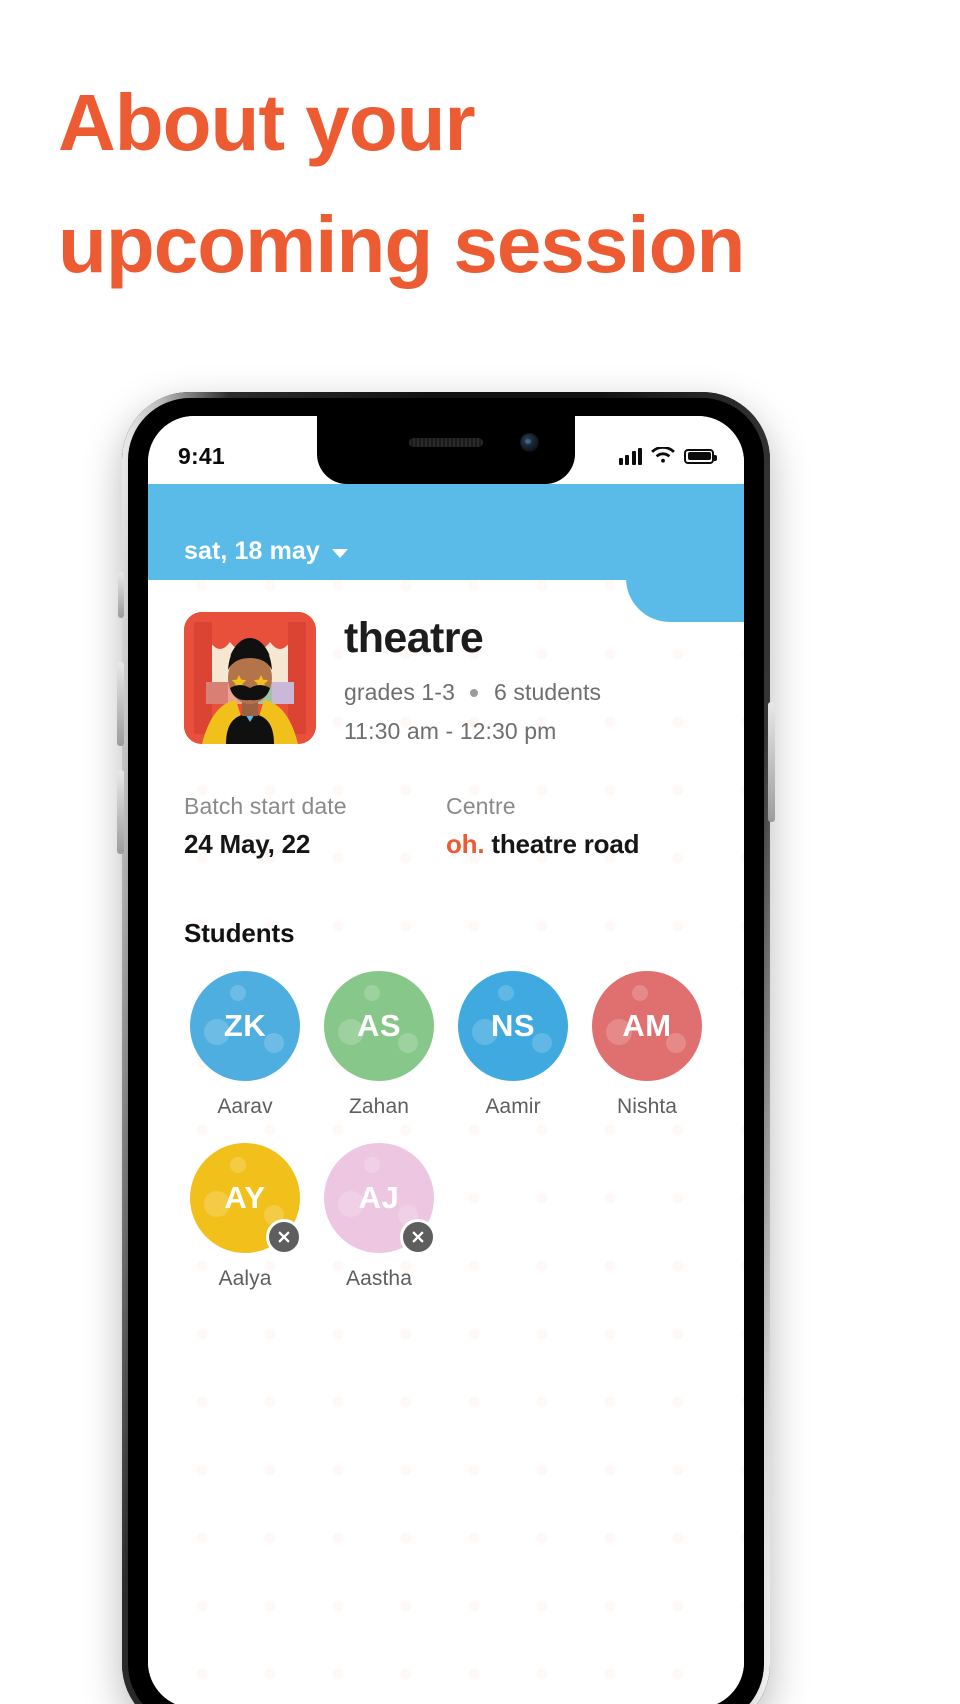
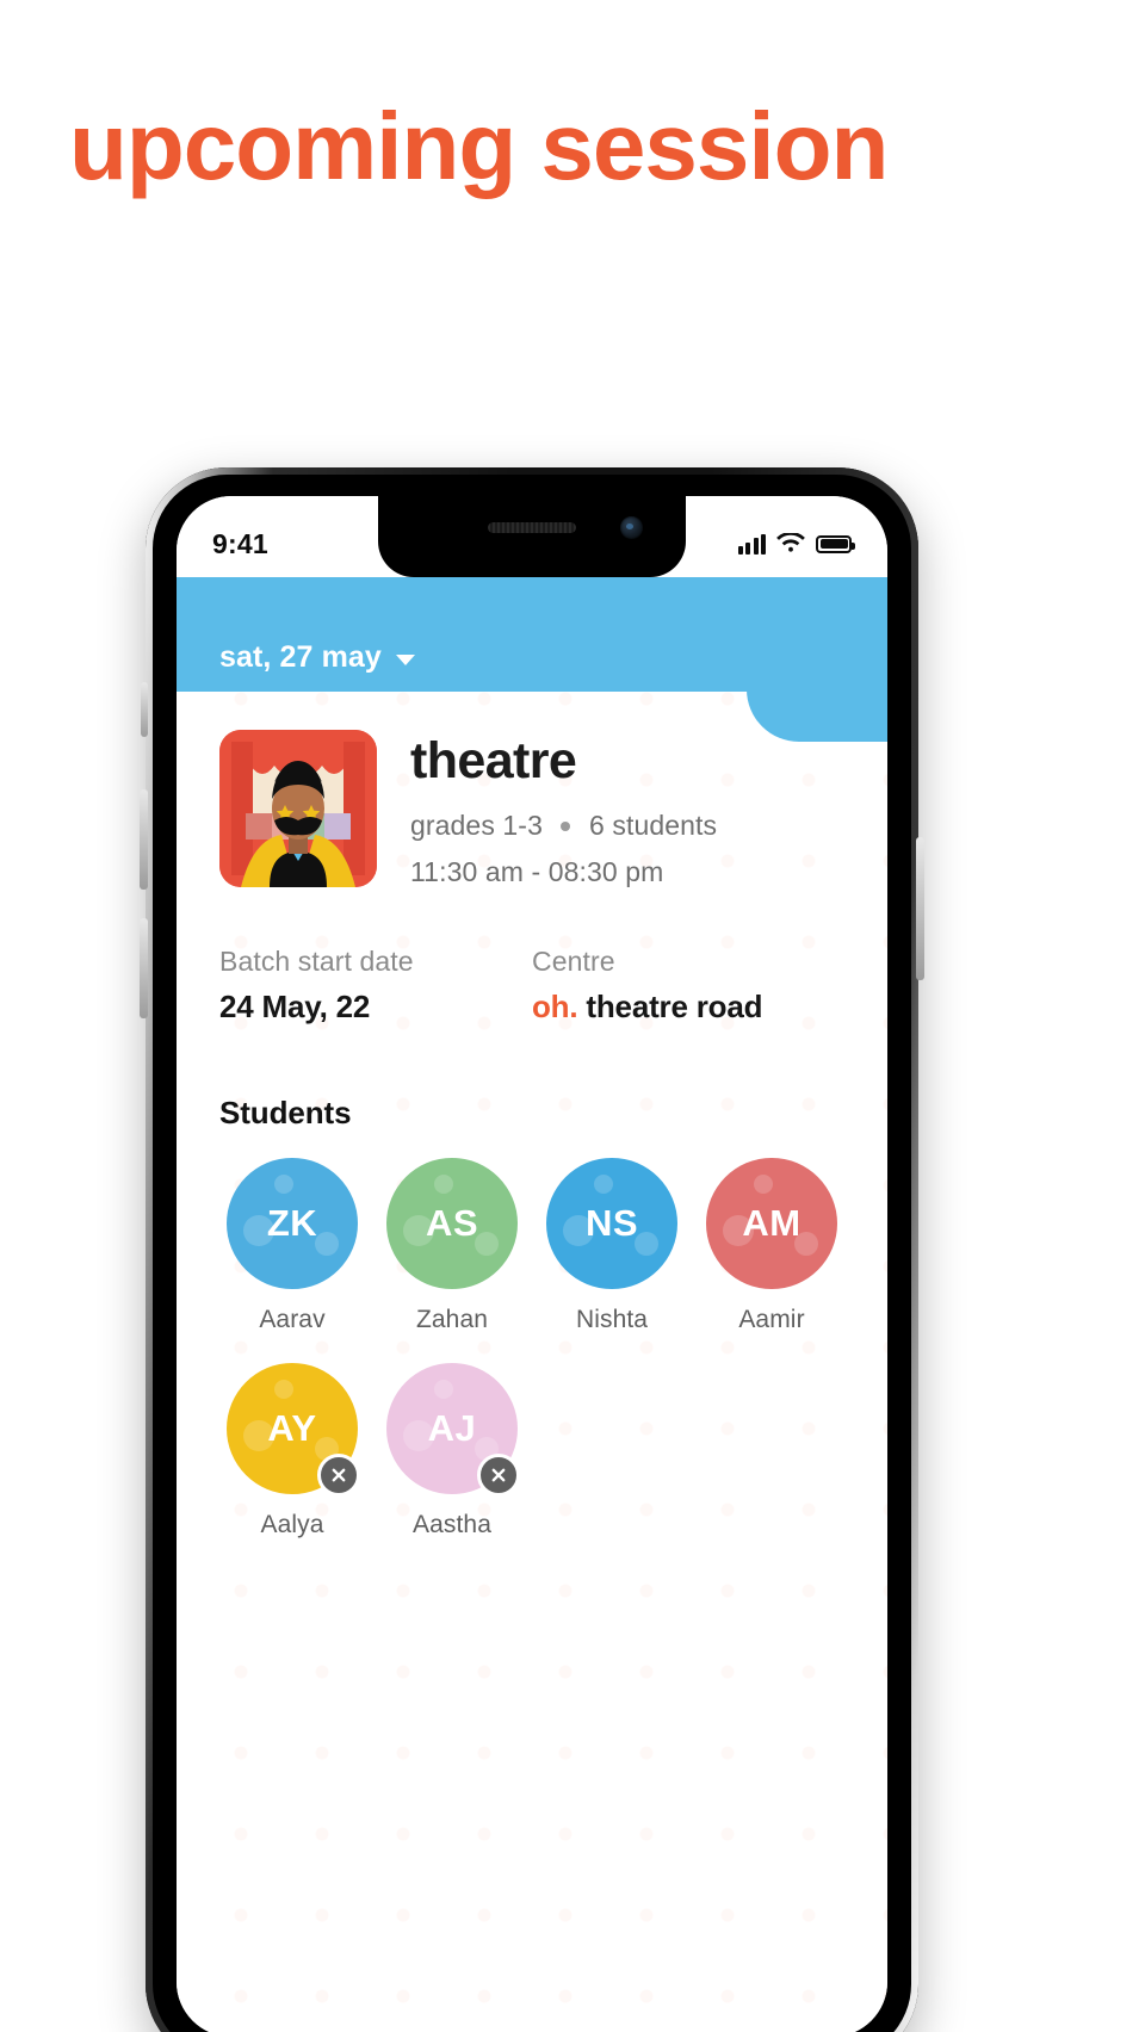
- About your
  upcoming session
  9:41
- sat, 18 may
+ sat, 27 may
  theatre
  grades 1-3 6 students
- 11:30 am - 12:30 pm
+ 11:30 am - 08:30 pm
  Batch start date
  24 May, 22
  Centre
  oh. theatre road
  Students
  ZK
  Aarav
  AS
  Zahan
  NS
- Aamir
+ Nishta
  AM
- Nishta
+ Aamir
  AY
  Aalya
  AJ
  Aastha
